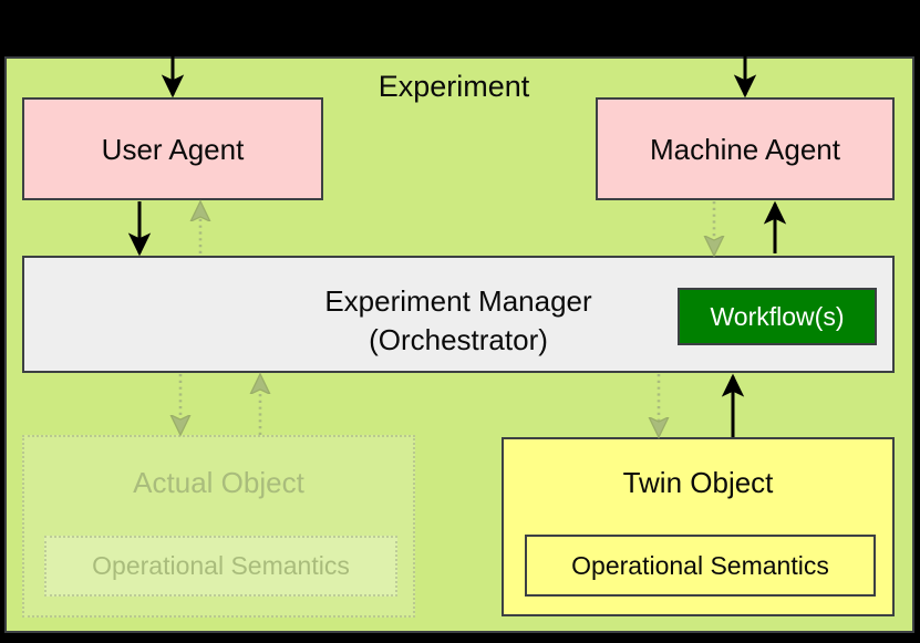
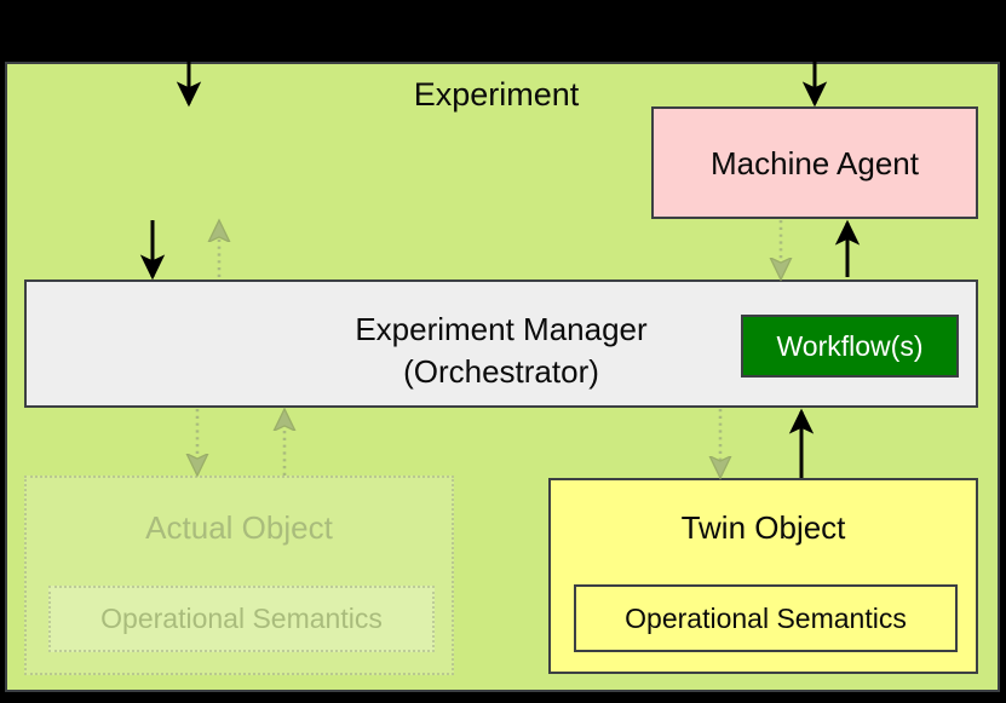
  Experiment
- User Agent
  Machine Agent
  Experiment Manager
  (Orchestrator)
  Workflow(s)
  Actual Object
  Operational Semantics
  Twin Object
  Operational Semantics
